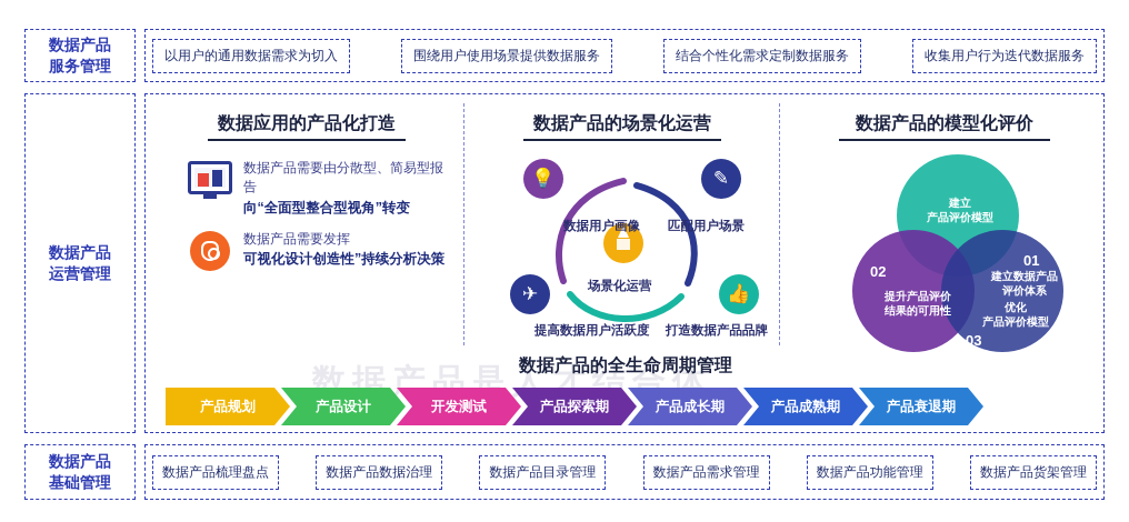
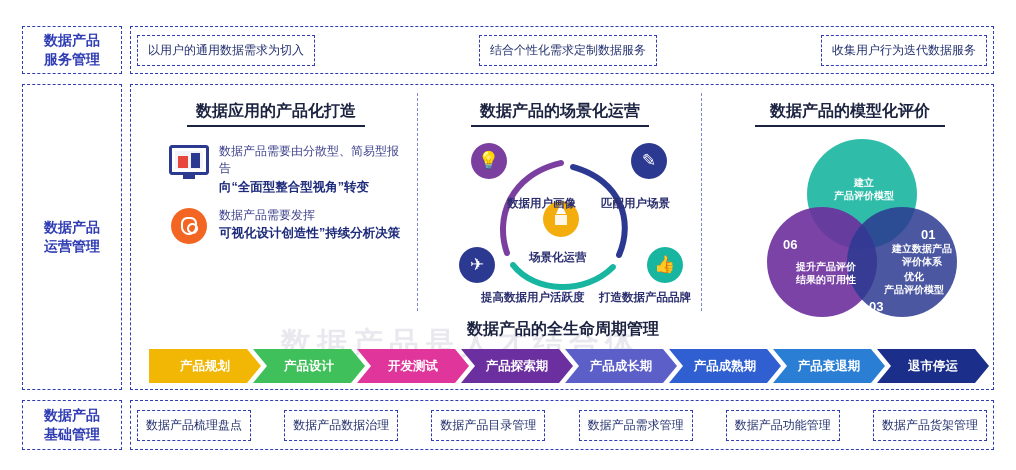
  数据产品
  服务管理
  以用户的通用数据需求为切入
- 围绕用户使用场景提供数据服务
  结合个性化需求定制数据服务
  收集用户行为迭代数据服务
  数据产品
  运营管理
  数据产品是人才结合体
  数据应用的产品化打造
  数据产品需要由分散型、简易型报告
  向“全面型整合型视角”转变
  数据产品需要发挥
  可视化设计创造性”持续分析决策
  数据产品的场景化运营
  💡
  ✎
  👍
  ✈
  数据用户画像
  匹配用户场景
  打造数据产品品牌
  提高数据用户活跃度
  场景化运营
  数据产品的模型化评价
  建立
  产品评价模型
- 02
+ 06
  01
  03
  提升产品评价
  结果的可用性
  建立数据产品
  评价体系
  优化
  产品评价模型
  数据产品的全生命周期管理
  产品规划
  产品设计
  开发测试
  产品探索期
  产品成长期
  产品成熟期
  产品衰退期
+ 退市停运
  数据产品
  基础管理
  数据产品梳理盘点
  数据产品数据治理
  数据产品目录管理
  数据产品需求管理
  数据产品功能管理
  数据产品货架管理
